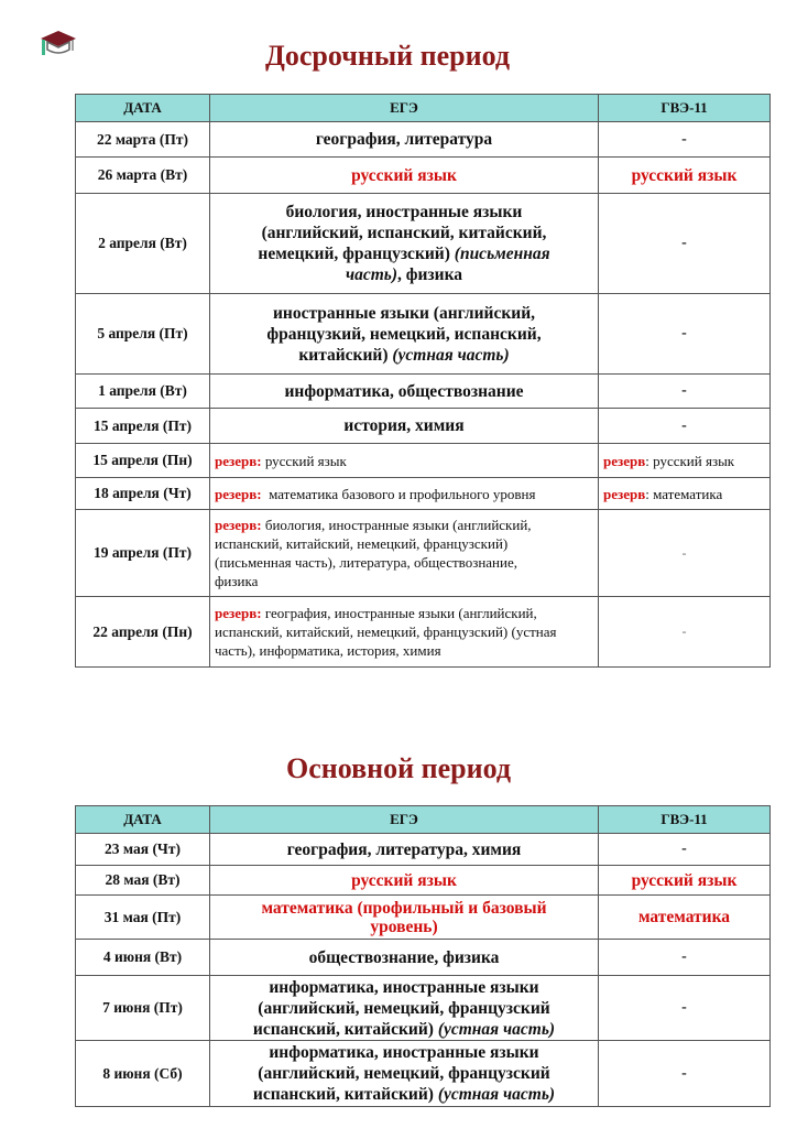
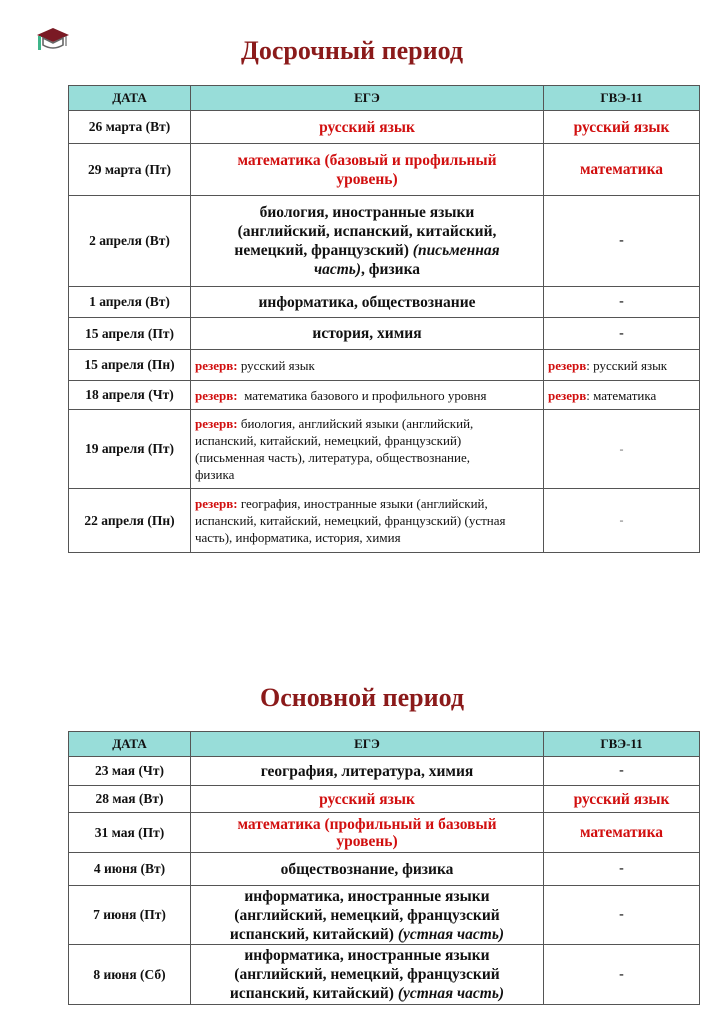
  Досрочный период
  ДАТА	ЕГЭ	ГВЭ-11
- 22 марта (Пт)	география, литература	-
  26 марта (Вт)	русский язык	русский язык
+ 29 марта (Пт)	математика (базовый и профильный уровень)	математика
  2 апреля (Вт)	биология, иностранные языки (английский, испанский, китайский, немецкий, французский) (письменная часть), физика	-
- 5 апреля (Пт)	иностранные языки (английский, французкий, немецкий, испанский, китайский) (устная часть)	-
  1 апреля (Вт)	информатика, обществознание	-
  15 апреля (Пт)	история, химия	-
  15 апреля (Пн)	резерв: русский язык	резерв: русский язык
  18 апреля (Чт)	резерв: математика базового и профильного уровня	резерв: математика
- 19 апреля (Пт)	резерв: биология, иностранные языки (английский, испанский, китайский, немецкий, французский) (письменная часть), литература, обществознание, физика	-
+ 19 апреля (Пт)	резерв: биология, английский языки (английский, испанский, китайский, немецкий, французский) (письменная часть), литература, обществознание, физика	-
  22 апреля (Пн)	резерв: география, иностранные языки (английский, испанский, китайский, немецкий, французский) (устная часть), информатика, история, химия	-
  Основной период
  ДАТА	ЕГЭ	ГВЭ-11
  23 мая (Чт)	география, литература, химия	-
  28 мая (Вт)	русский язык	русский язык
  31 мая (Пт)	математика (профильный и базовый уровень)	математика
  4 июня (Вт)	обществознание, физика	-
  7 июня (Пт)	информатика, иностранные языки (английский, немецкий, французский испанский, китайский) (устная часть)	-
  8 июня (Сб)	информатика, иностранные языки (английский, немецкий, французский испанский, китайский) (устная часть)	-
